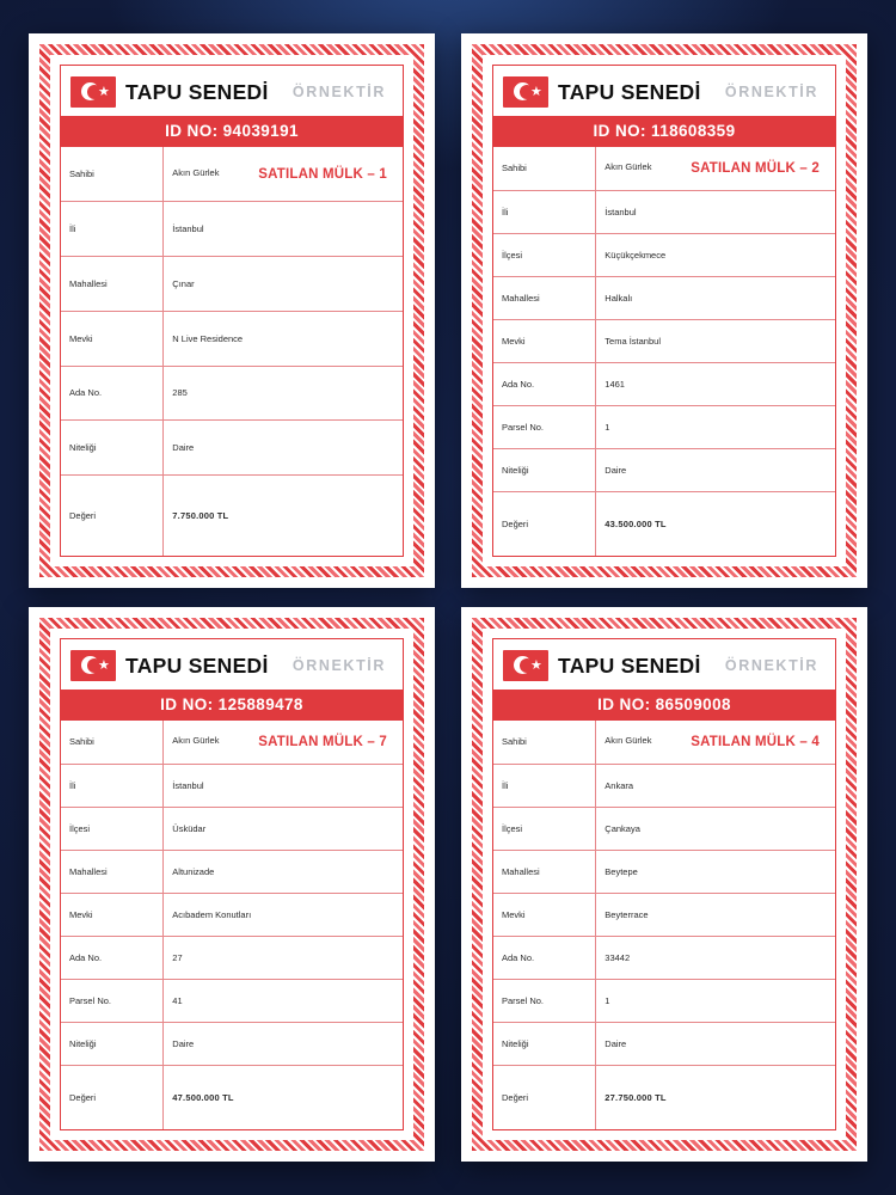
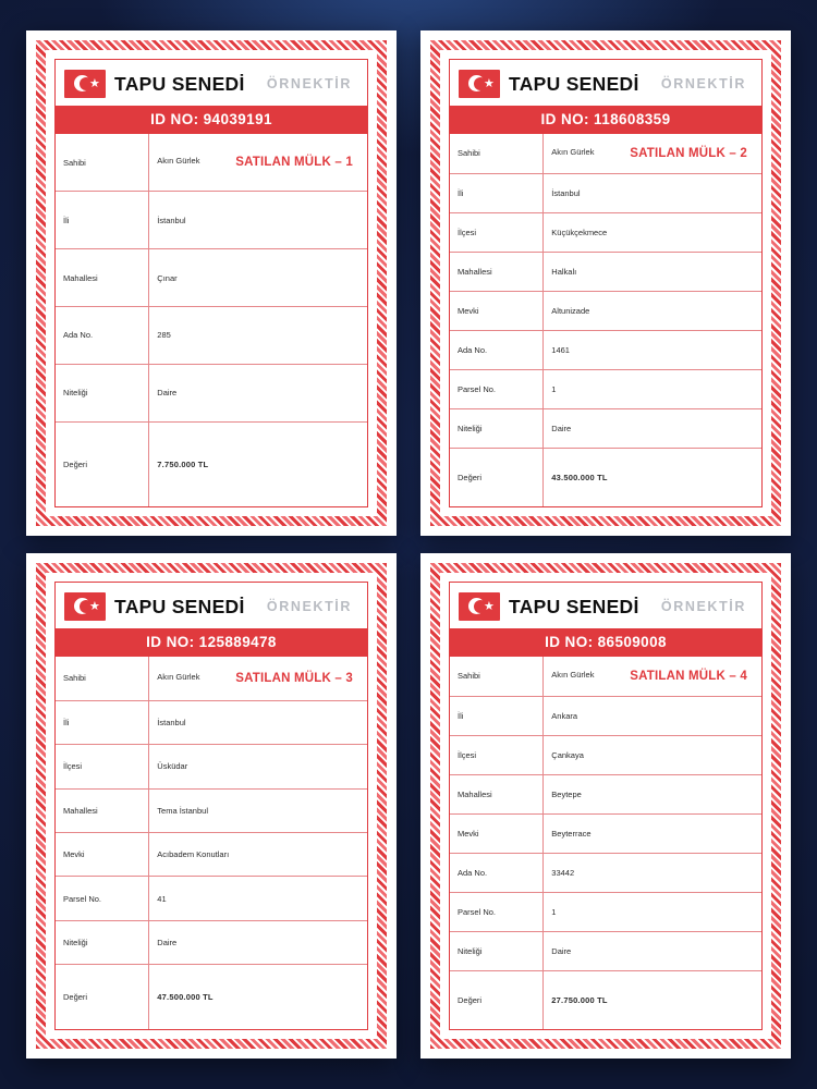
  ★
  TAPU SENEDİ
  ÖRNEKTİR
  ID NO: 94039191
  Sahibi	SATILAN MÜLK – 1 Akın Gürlek
  İli	İstanbul
  Mahallesi	Çınar
- Mevki	N Live Residence
  Ada No.	285
  Niteliği	Daire
  Değeri	7.750.000 TL
  ★
  TAPU SENEDİ
  ÖRNEKTİR
  ID NO: 118608359
  Sahibi	SATILAN MÜLK – 2 Akın Gürlek
  İli	İstanbul
  İlçesi	Küçükçekmece
  Mahallesi	Halkalı
- Mevki	Tema İstanbul
+ Mevki	Altunizade
  Ada No.	1461
  Parsel No.	1
  Niteliği	Daire
  Değeri	43.500.000 TL
  ★
  TAPU SENEDİ
  ÖRNEKTİR
  ID NO: 125889478
- Sahibi	SATILAN MÜLK – 7 Akın Gürlek
+ Sahibi	SATILAN MÜLK – 3 Akın Gürlek
  İli	İstanbul
  İlçesi	Üsküdar
- Mahallesi	Altunizade
+ Mahallesi	Tema İstanbul
  Mevki	Acıbadem Konutları
- Ada No.	27
  Parsel No.	41
  Niteliği	Daire
  Değeri	47.500.000 TL
  ★
  TAPU SENEDİ
  ÖRNEKTİR
  ID NO: 86509008
  Sahibi	SATILAN MÜLK – 4 Akın Gürlek
  İli	Ankara
  İlçesi	Çankaya
  Mahallesi	Beytepe
  Mevki	Beyterrace
  Ada No.	33442
  Parsel No.	1
  Niteliği	Daire
  Değeri	27.750.000 TL
